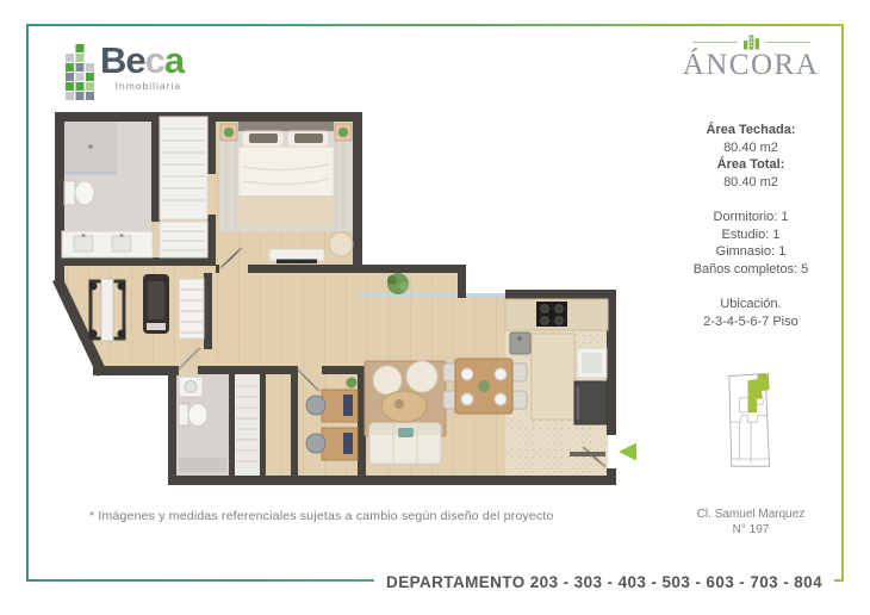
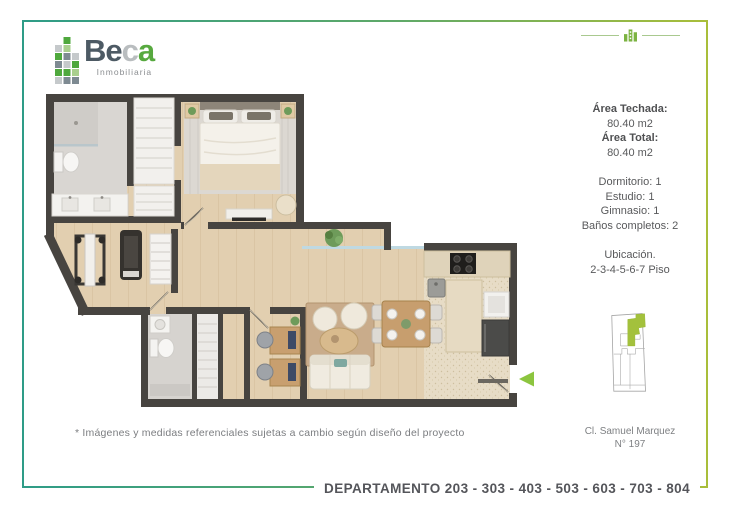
  Beca
  Inmobiliaria
- ÁNCORA
  Área Techada:
  80.40 m2
  Área Total:
  80.40 m2
  Dormitorio: 1
  Estudio: 1
  Gimnasio: 1
- Baños completos: 5
+ Baños completos: 2
  Ubicación.
  2-3-4-5-6-7 Piso
  Cl. Samuel Marquez
  N° 197
  * Imágenes y medidas referenciales sujetas a cambio según diseño del proyecto
  DEPARTAMENTO 203 - 303 - 403 - 503 - 603 - 703 - 804
